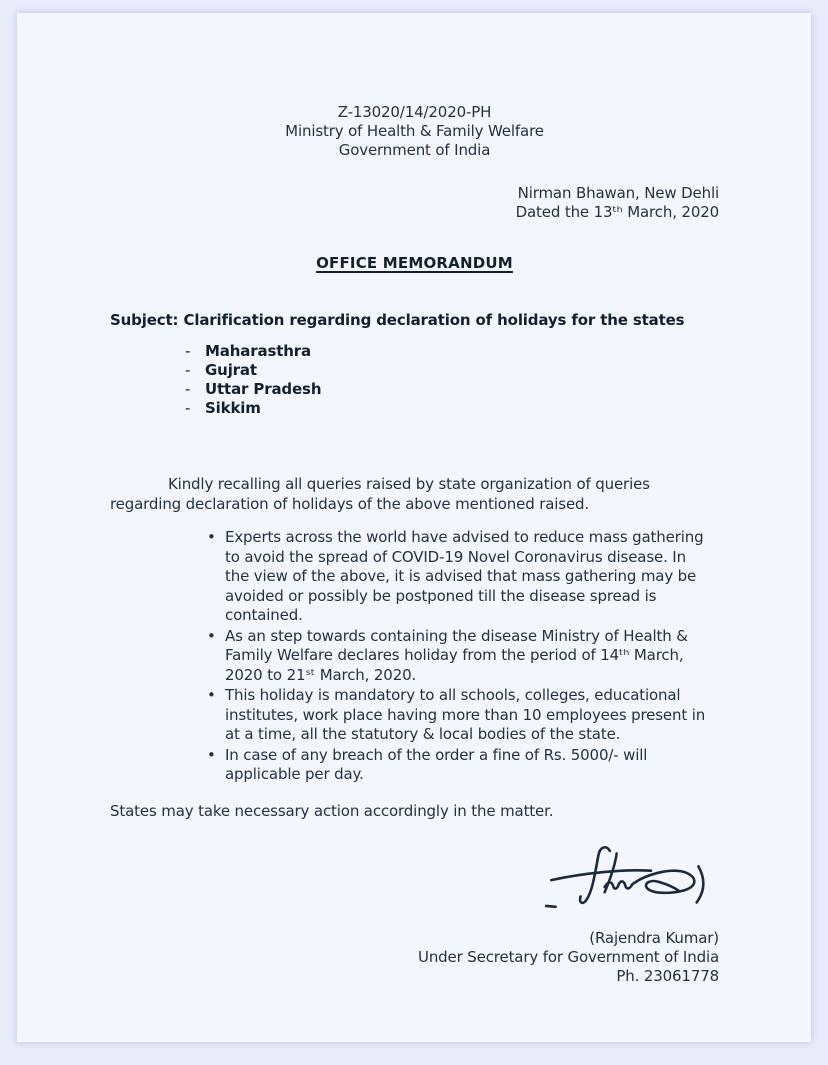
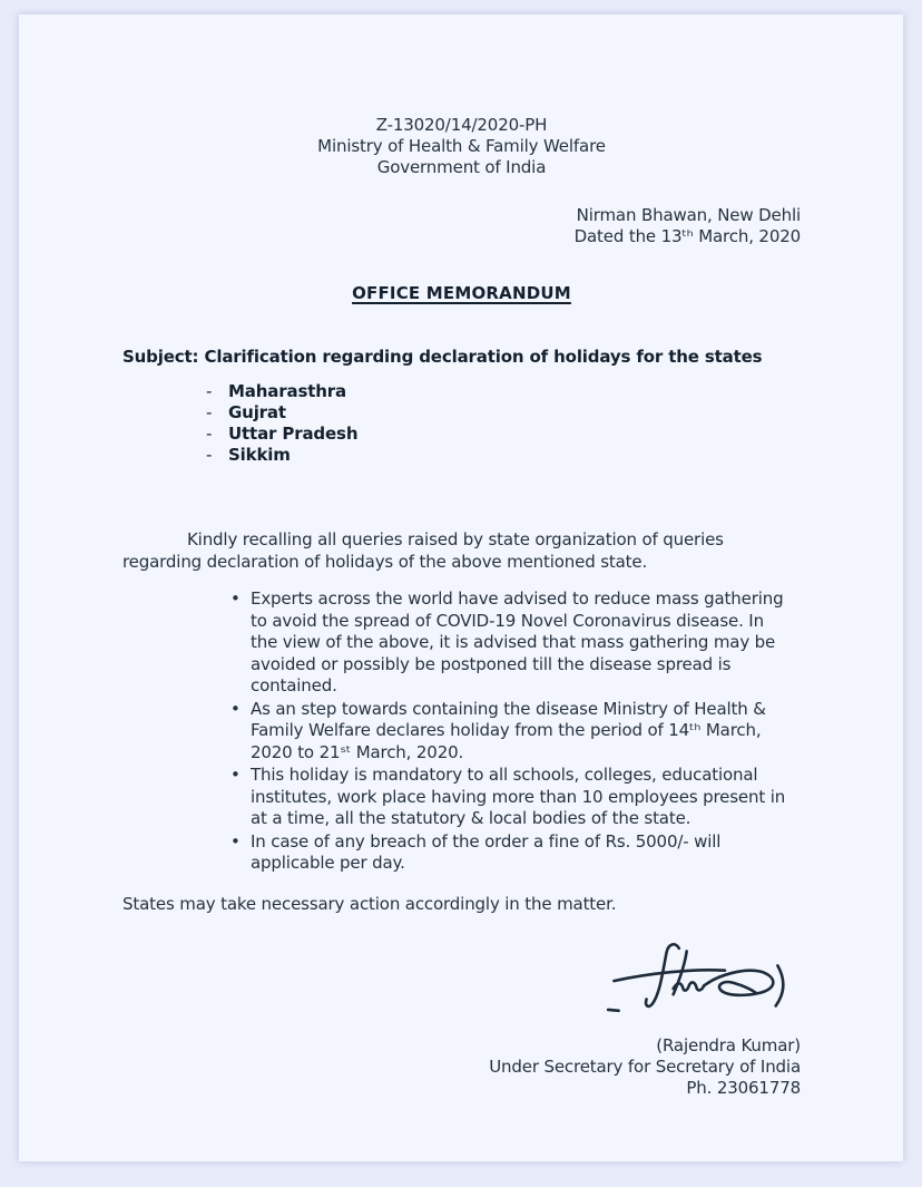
  Z-13020/14/2020-PH
  Ministry of Health & Family Welfare
  Government of India
  Nirman Bhawan, New Dehli
  Dated the 13ᵗʰ March, 2020
  OFFICE MEMORANDUM
  Subject: Clarification regarding declaration of holidays for the states
  Maharasthra
  Gujrat
  Uttar Pradesh
  Sikkim
- Kindly recalling all queries raised by state organization of queries regarding declaration of holidays of the above mentioned raised.
+ Kindly recalling all queries raised by state organization of queries regarding declaration of holidays of the above mentioned state.
  Experts across the world have advised to reduce mass gathering to avoid the spread of COVID-19 Novel Coronavirus disease. In the view of the above, it is advised that mass gathering may be avoided or possibly be postponed till the disease spread is contained.
  As an step towards containing the disease Ministry of Health & Family Welfare declares holiday from the period of 14ᵗʰ March, 2020 to 21ˢᵗ March, 2020.
  This holiday is mandatory to all schools, colleges, educational institutes, work place having more than 10 employees present in at a time, all the statutory & local bodies of the state.
  In case of any breach of the order a fine of Rs. 5000/- will applicable per day.
  States may take necessary action accordingly in the matter.
  (Rajendra Kumar)
- Under Secretary for Government of India
+ Under Secretary for Secretary of India
  Ph. 23061778
